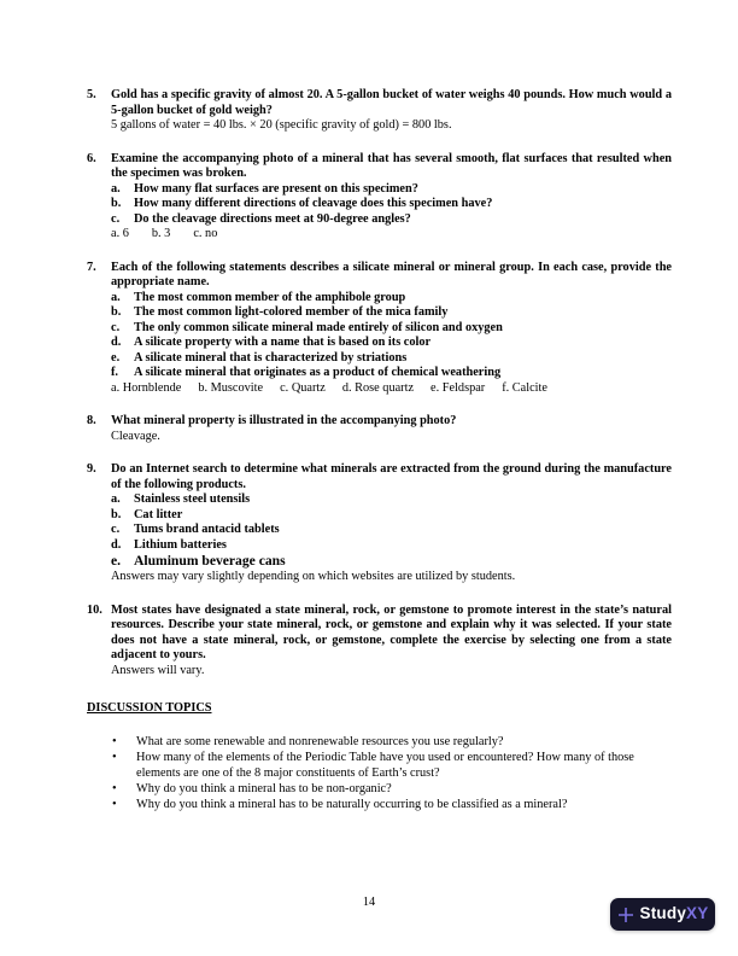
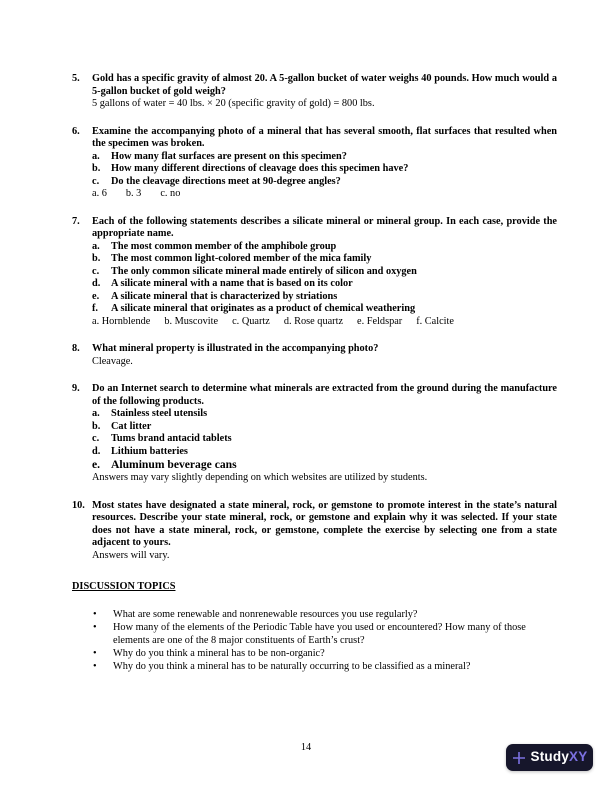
  5.
  Gold has a specific gravity of almost 20. A 5-gallon bucket of water weighs 40 pounds. How much would a 5-gallon bucket of gold weigh?
  5 gallons of water = 40 lbs. × 20 (specific gravity of gold) = 800 lbs.
  6.
  Examine the accompanying photo of a mineral that has several smooth, flat surfaces that resulted when the specimen was broken.
  a.
  How many flat surfaces are present on this specimen?
  b.
  How many different directions of cleavage does this specimen have?
  c.
  Do the cleavage directions meet at 90-degree angles?
  a. 6
  b. 3
  c. no
  7.
  Each of the following statements describes a silicate mineral or mineral group. In each case, provide the appropriate name.
  a.
  The most common member of the amphibole group
  b.
  The most common light-colored member of the mica family
  c.
  The only common silicate mineral made entirely of silicon and oxygen
  d.
- A silicate property with a name that is based on its color
+ A silicate mineral with a name that is based on its color
  e.
  A silicate mineral that is characterized by striations
  f.
  A silicate mineral that originates as a product of chemical weathering
  a. Hornblende
  b. Muscovite
  c. Quartz
  d. Rose quartz
  e. Feldspar
  f. Calcite
  8.
  What mineral property is illustrated in the accompanying photo?
  Cleavage.
  9.
  Do an Internet search to determine what minerals are extracted from the ground during the manufacture of the following products.
  a.
  Stainless steel utensils
  b.
  Cat litter
  c.
  Tums brand antacid tablets
  d.
  Lithium batteries
  e.
  Aluminum beverage cans
  Answers may vary slightly depending on which websites are utilized by students.
  10.
  Most states have designated a state mineral, rock, or gemstone to promote interest in the state’s natural resources. Describe your state mineral, rock, or gemstone and explain why it was selected. If your state does not have a state mineral, rock, or gemstone, complete the exercise by selecting one from a state adjacent to yours.
  Answers will vary.
  DISCUSSION TOPICS
  What are some renewable and nonrenewable resources you use regularly?
  How many of the elements of the Periodic Table have you used or encountered? How many of those elements are one of the 8 major constituents of Earth’s crust?
  Why do you think a mineral has to be non-organic?
  Why do you think a mineral has to be naturally occurring to be classified as a mineral?
  14
  StudyXY
